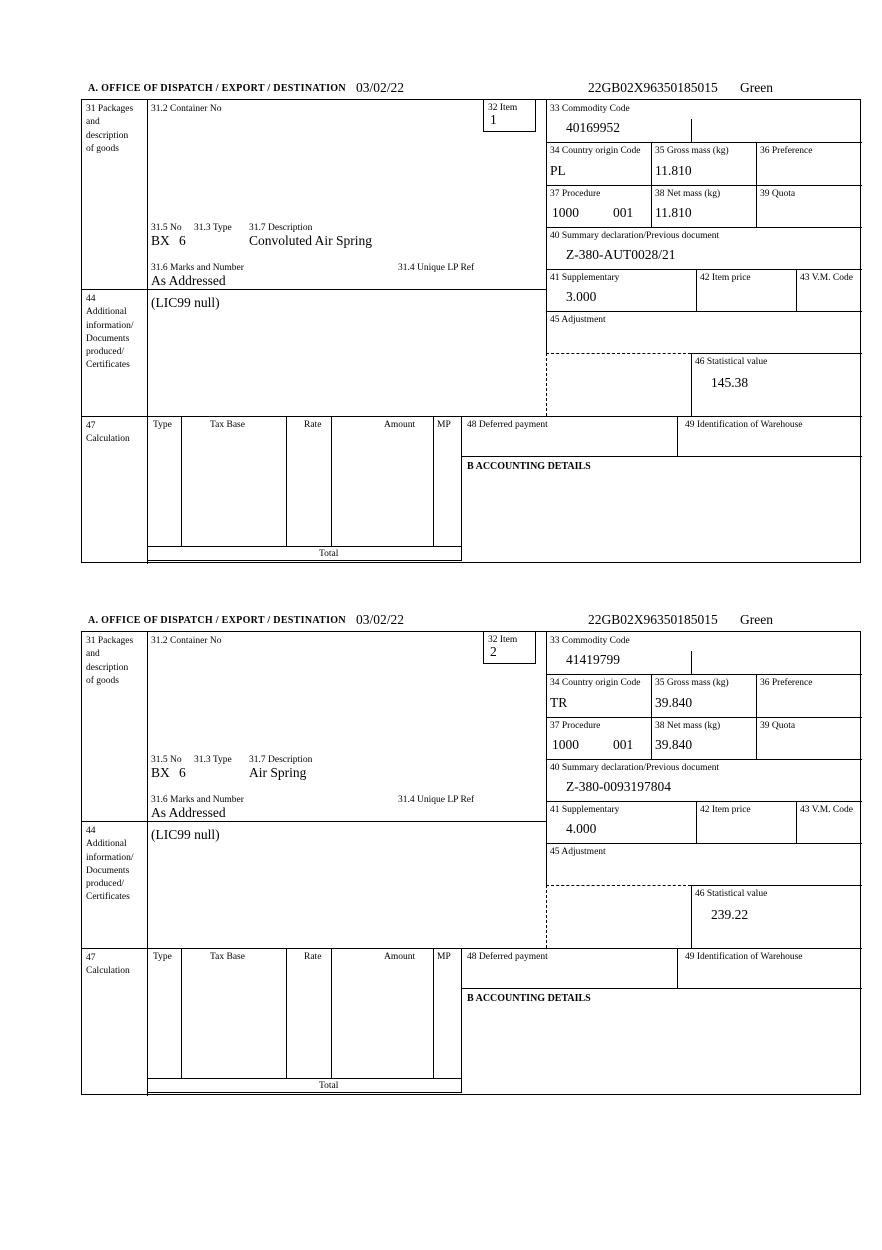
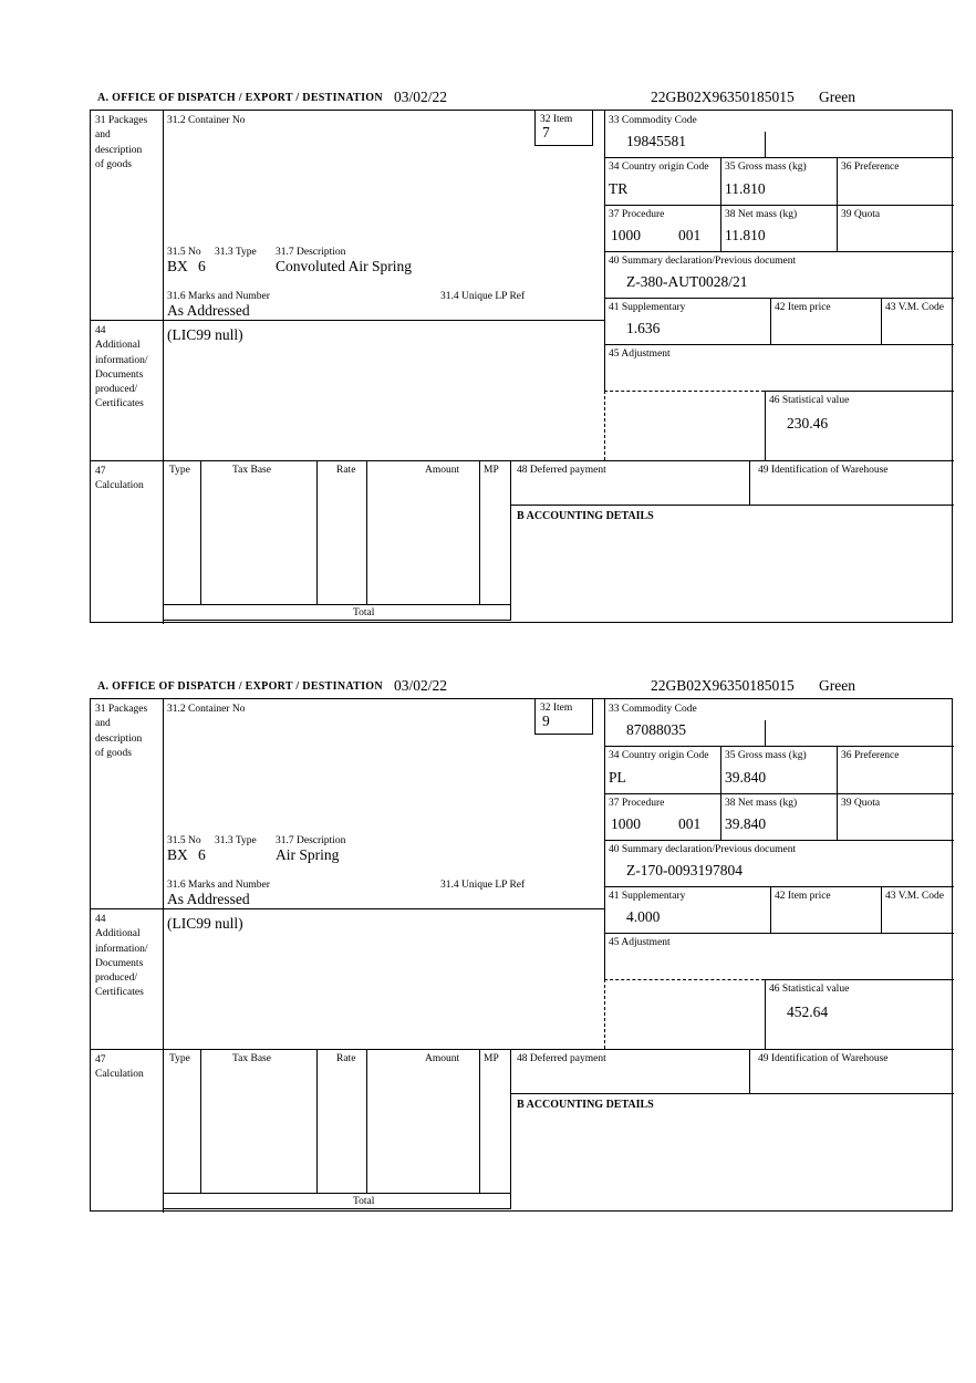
  A. OFFICE OF DISPATCH / EXPORT / DESTINATION
  03/02/22
  22GB02X96350185015
  Green
  31 Packages
  and
  description
  of goods
  31.2 Container No
  32 Item
- 1
+ 7
  31.5 No
  31.3 Type
  31.7 Description
  BX
  6
  Convoluted Air Spring
  31.6 Marks and Number
  31.4 Unique LP Ref
  As Addressed
  44
  Additional
  information/
  Documents
  produced/
  Certificates
  (LIC99 null)
  33 Commodity Code
- 40169952
+ 19845581
  34 Country origin Code
  35 Gross mass (kg)
  36 Preference
- PL
+ TR
  11.810
  37 Procedure
  38 Net mass (kg)
  39 Quota
  1000
  001
  11.810
  40 Summary declaration/Previous document
  Z-380-AUT0028/21
  41 Supplementary
  42 Item price
  43 V.M. Code
- 3.000
+ 1.636
  45 Adjustment
  46 Statistical value
- 145.38
+ 230.46
  47
  Calculation
  Type
  Tax Base
  Rate
  Amount
  MP
  Total
  48 Deferred payment
  49 Identification of Warehouse
  B ACCOUNTING DETAILS
  A. OFFICE OF DISPATCH / EXPORT / DESTINATION
  03/02/22
  22GB02X96350185015
  Green
  31 Packages
  and
  description
  of goods
  31.2 Container No
  32 Item
- 2
+ 9
  31.5 No
  31.3 Type
  31.7 Description
  BX
  6
  Air Spring
  31.6 Marks and Number
  31.4 Unique LP Ref
  As Addressed
  44
  Additional
  information/
  Documents
  produced/
  Certificates
  (LIC99 null)
  33 Commodity Code
- 41419799
+ 87088035
  34 Country origin Code
  35 Gross mass (kg)
  36 Preference
- TR
+ PL
  39.840
  37 Procedure
  38 Net mass (kg)
  39 Quota
  1000
  001
  39.840
  40 Summary declaration/Previous document
- Z-380-0093197804
+ Z-170-0093197804
  41 Supplementary
  42 Item price
  43 V.M. Code
  4.000
  45 Adjustment
  46 Statistical value
- 239.22
+ 452.64
  47
  Calculation
  Type
  Tax Base
  Rate
  Amount
  MP
  Total
  48 Deferred payment
  49 Identification of Warehouse
  B ACCOUNTING DETAILS
